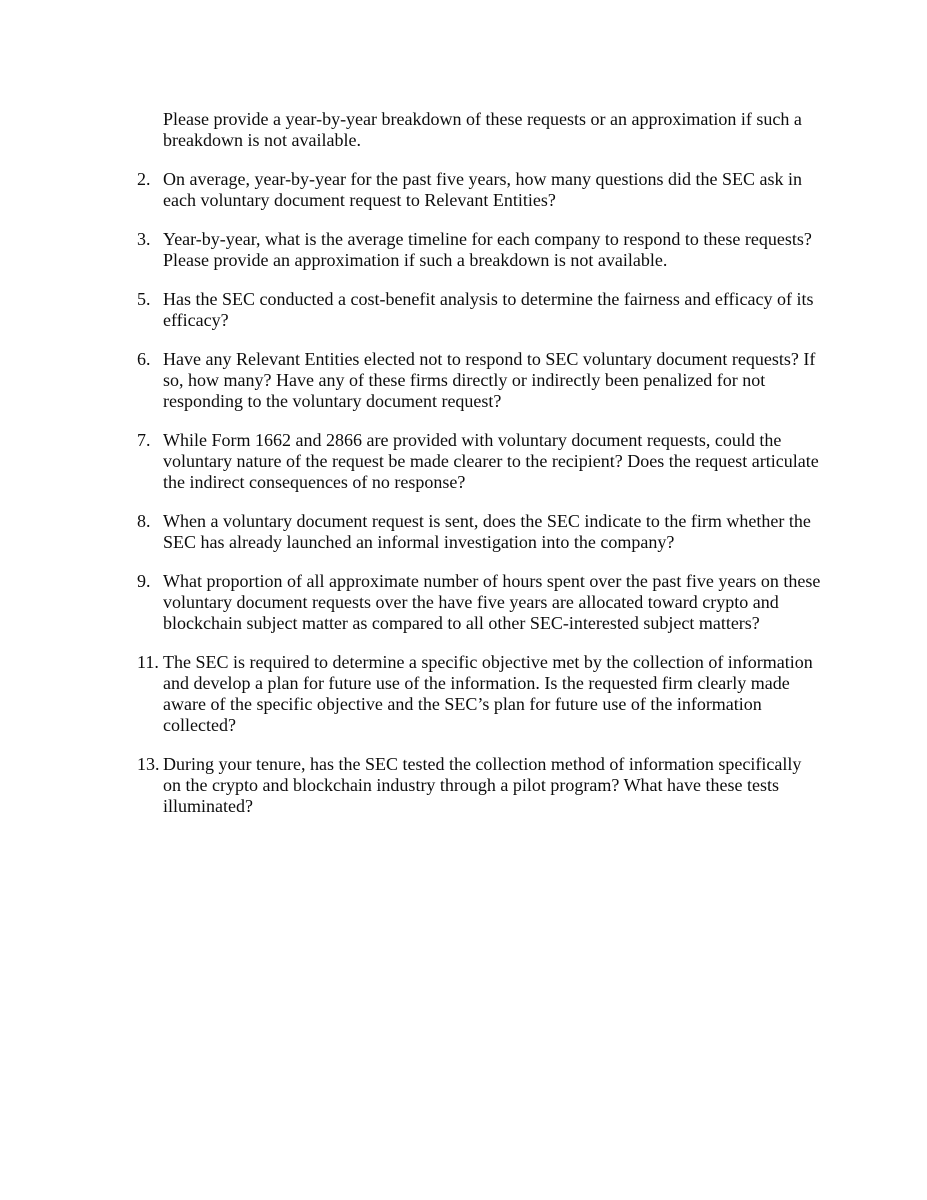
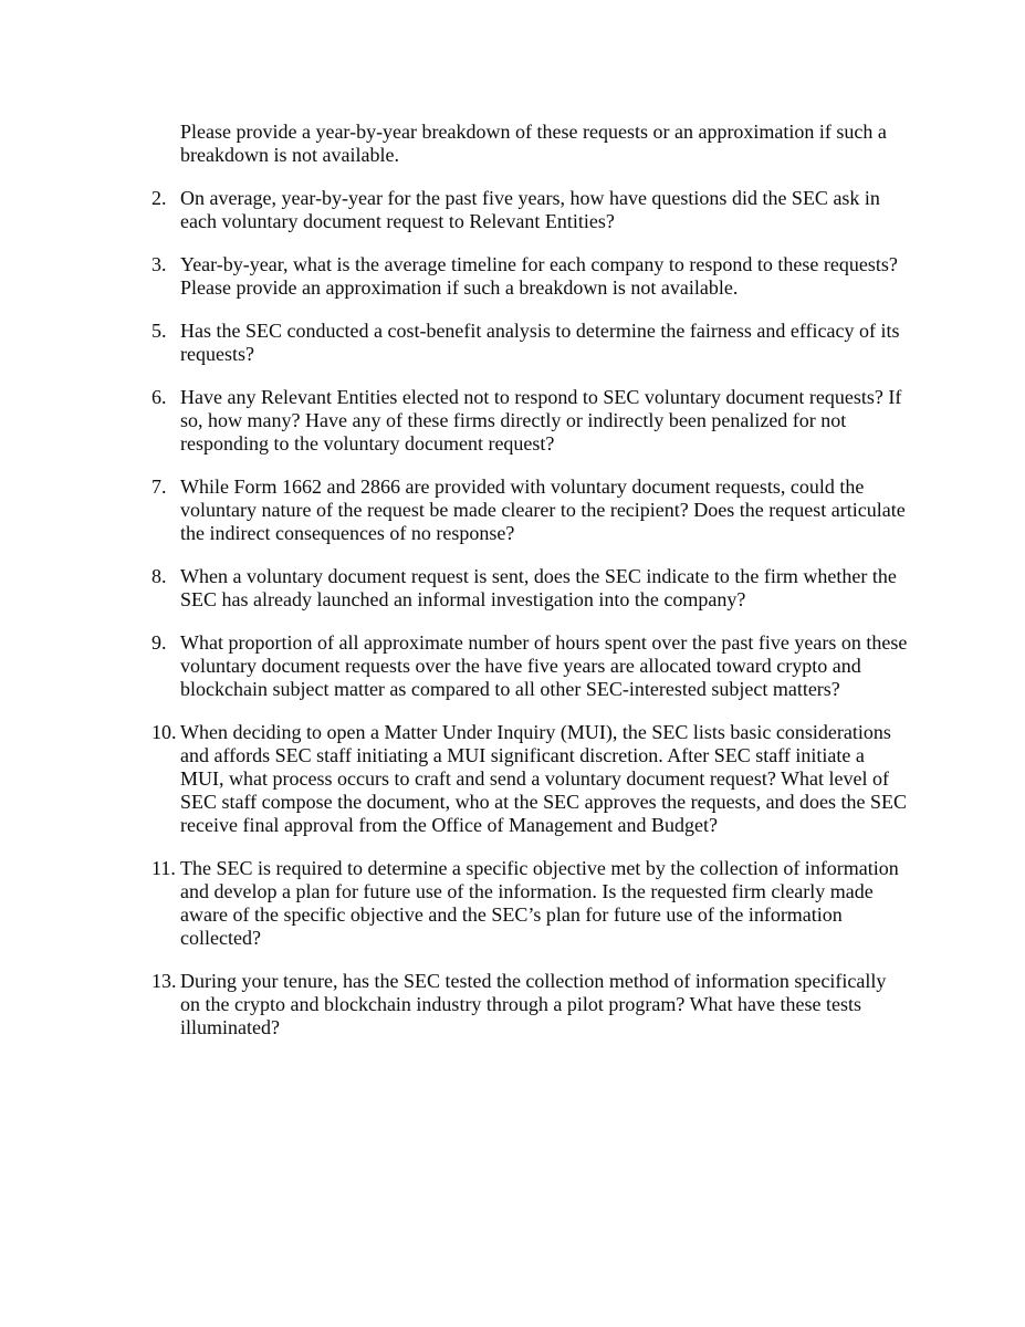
  Please provide a year-by-year breakdown of these requests or an approximation if such a breakdown is not available.
  2.
- On average, year-by-year for the past five years, how many questions did the SEC ask in each voluntary document request to Relevant Entities?
+ On average, year-by-year for the past five years, how have questions did the SEC ask in each voluntary document request to Relevant Entities?
  3.
  Year-by-year, what is the average timeline for each company to respond to these requests? Please provide an approximation if such a breakdown is not available.
  5.
- Has the SEC conducted a cost-benefit analysis to determine the fairness and efficacy of its efficacy?
+ Has the SEC conducted a cost-benefit analysis to determine the fairness and efficacy of its requests?
  6.
  Have any Relevant Entities elected not to respond to SEC voluntary document requests? If so, how many? Have any of these firms directly or indirectly been penalized for not responding to the voluntary document request?
  7.
  While Form 1662 and 2866 are provided with voluntary document requests, could the voluntary nature of the request be made clearer to the recipient? Does the request articulate the indirect consequences of no response?
  8.
  When a voluntary document request is sent, does the SEC indicate to the firm whether the SEC has already launched an informal investigation into the company?
  9.
  What proportion of all approximate number of hours spent over the past five years on these voluntary document requests over the have five years are allocated toward crypto and blockchain subject matter as compared to all other SEC-interested subject matters?
+ 10.
+ When deciding to open a Matter Under Inquiry (MUI), the SEC lists basic considerations and affords SEC staff initiating a MUI significant discretion. After SEC staff initiate a MUI, what process occurs to craft and send a voluntary document request? What level of SEC staff compose the document, who at the SEC approves the requests, and does the SEC receive final approval from the Office of Management and Budget?
  11.
  The SEC is required to determine a specific objective met by the collection of information and develop a plan for future use of the information. Is the requested firm clearly made aware of the specific objective and the SEC’s plan for future use of the information collected?
  13.
  During your tenure, has the SEC tested the collection method of information specifically on the crypto and blockchain industry through a pilot program? What have these tests illuminated?
